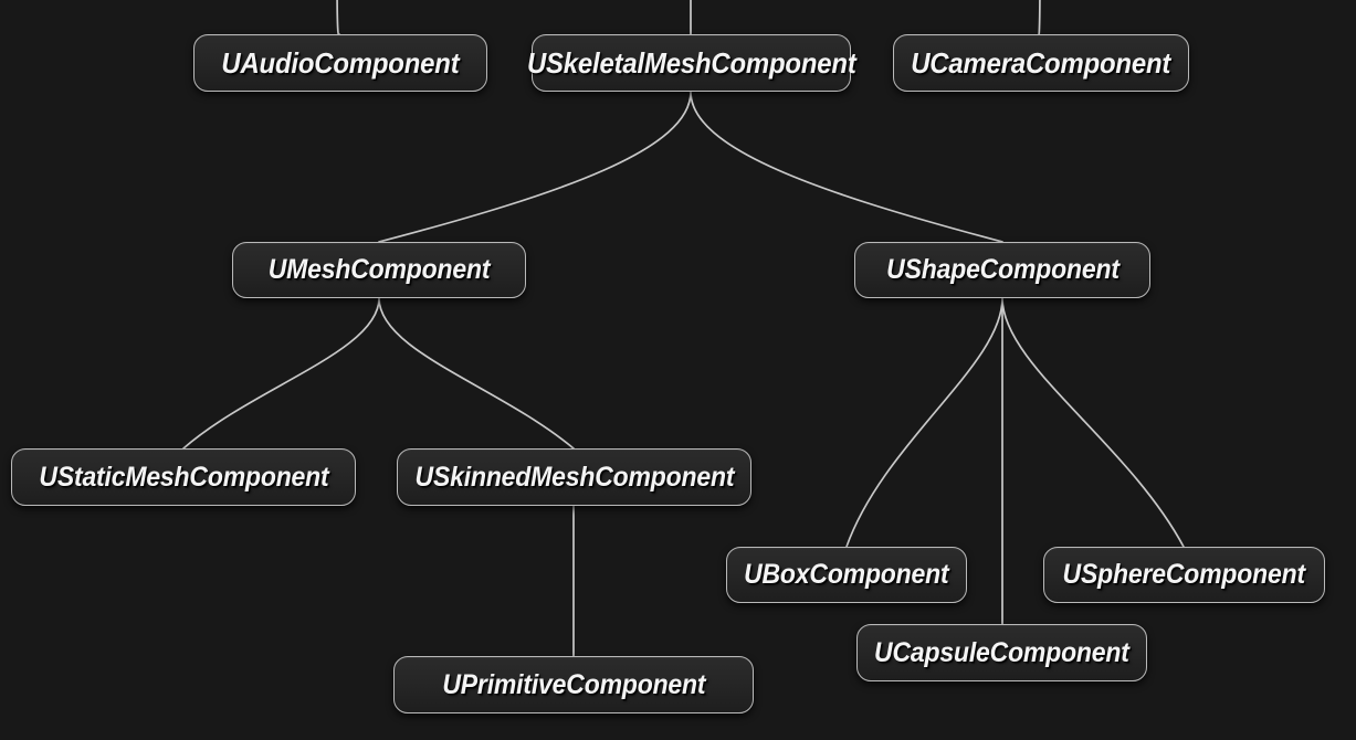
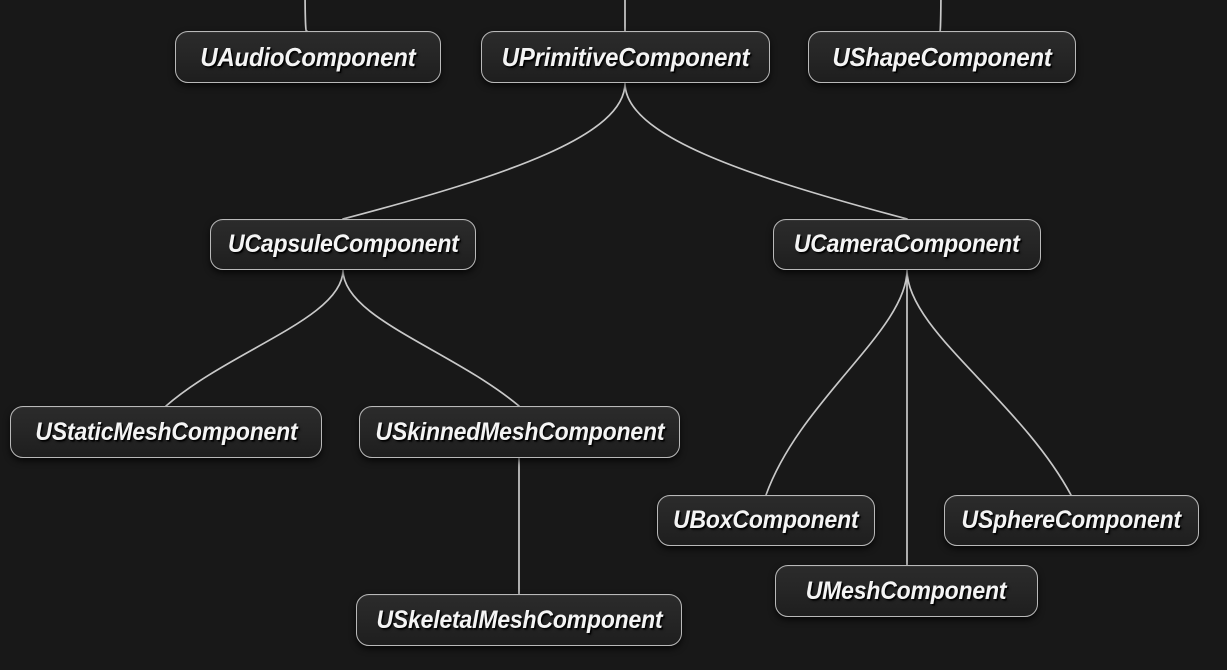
  UAudioComponent
- USkeletalMeshComponent
+ UPrimitiveComponent
- UCameraComponent
+ UShapeComponent
- UMeshComponent
+ UCapsuleComponent
- UShapeComponent
+ UCameraComponent
  UStaticMeshComponent
  USkinnedMeshComponent
  UBoxComponent
  USphereComponent
- UCapsuleComponent
+ UMeshComponent
- UPrimitiveComponent
+ USkeletalMeshComponent
